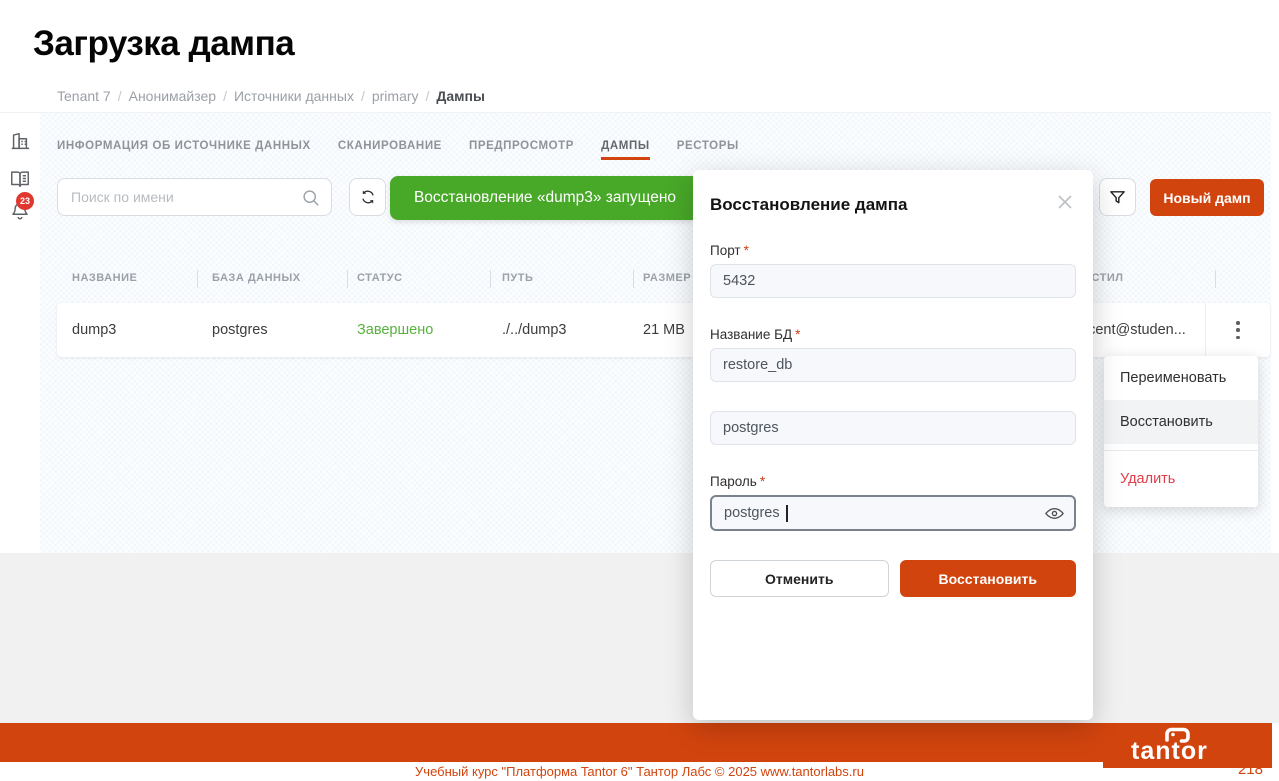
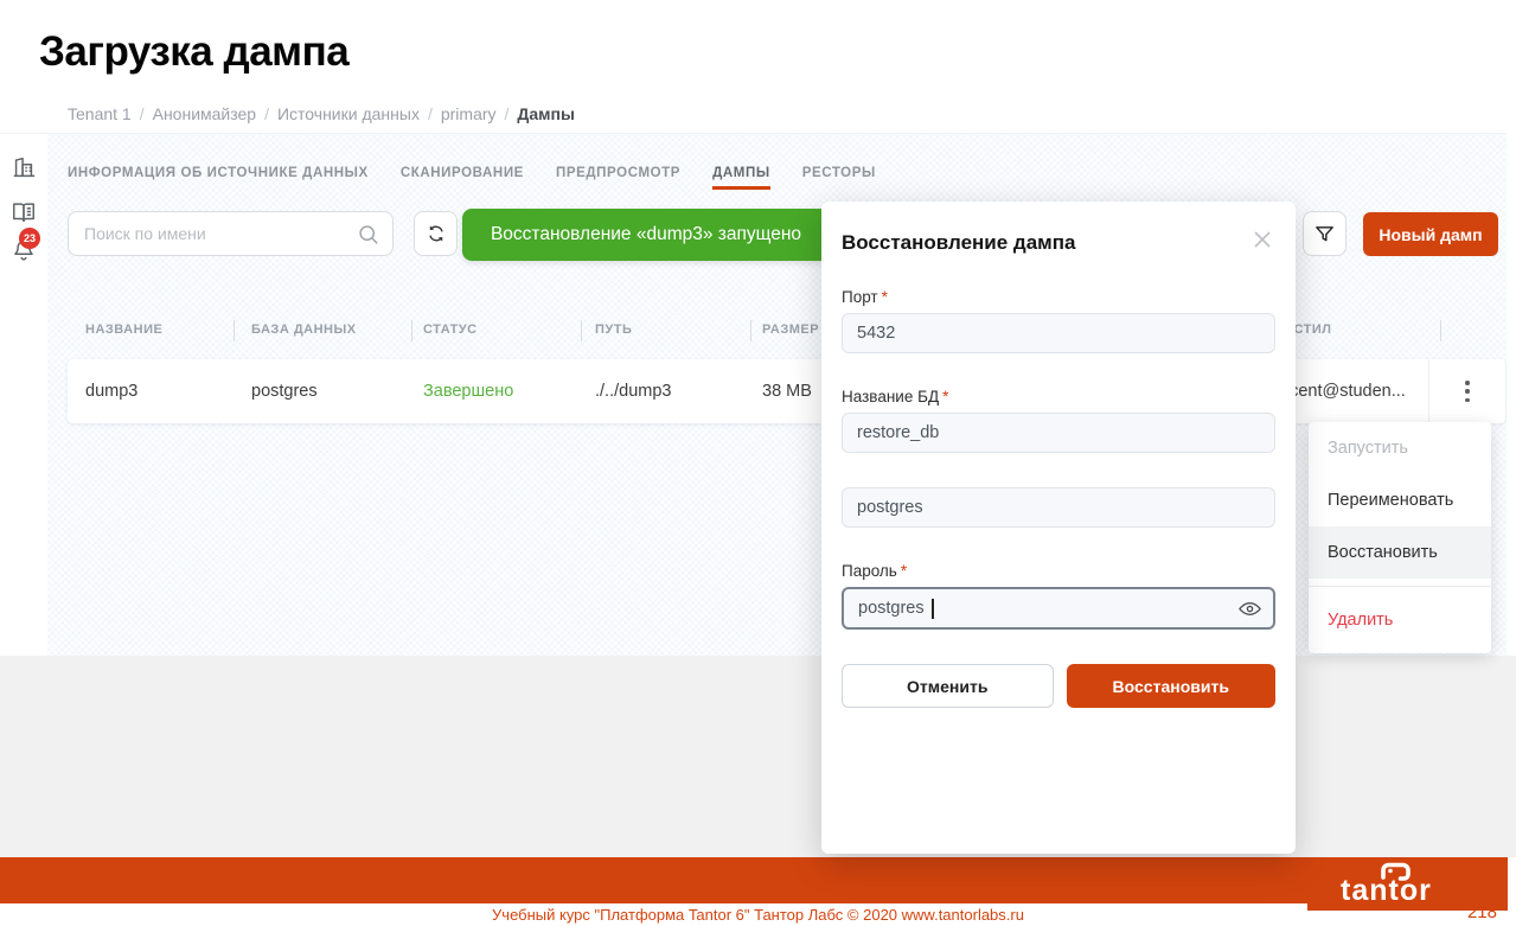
  Загрузка дампа
- Tenant 7 / Анонимайзер / Источники данных / primary / Дампы
+ Tenant 1 / Анонимайзер / Источники данных / primary / Дампы
  23
  ИНФОРМАЦИЯ ОБ ИСТОЧНИКЕ ДАННЫХ
  СКАНИРОВАНИЕ
  ПРЕДПРОСМОТР
  ДАМПЫ
  РЕСТОРЫ
  Поиск по имени
  Новый дамп
  НАЗВАНИЕ
  БАЗА ДАННЫХ
  СТАТУС
  ПУТЬ
  РАЗМЕР
  dump3
  postgres
  Завершено
  ./../dump3
- 21 MB
+ 38 MB
  ent@studen...
  Восстановление «dump3» запущено
+ Запустить
  Переименовать
  Восстановить
  Удалить
  Восстановление дампа
  Порт *
  5432
  Название БД *
  restore_db
  postgres
  Пароль *
  postgres
  Отменить
  Восстановить
  tantor
- Учебный курс "Платформа Tantor 6" Тантор Лабс © 2025 www.tantorlabs.ru
+ Учебный курс "Платформа Tantor 6" Тантор Лабс © 2020 www.tantorlabs.ru
  218
